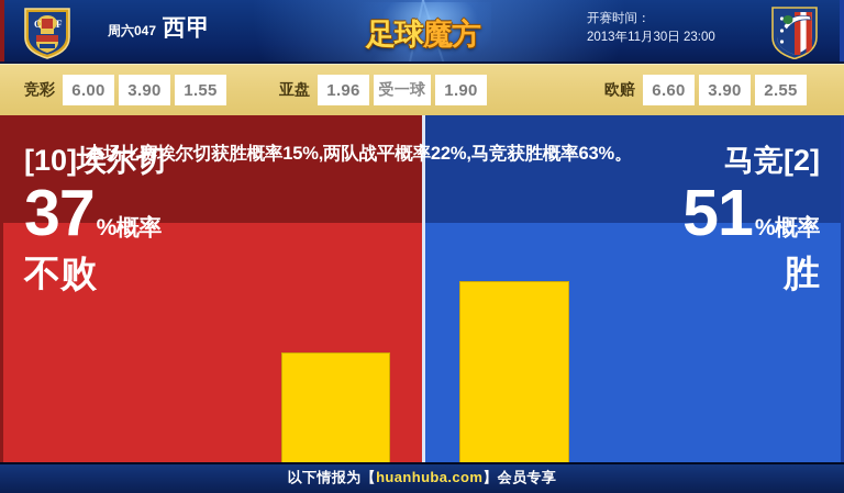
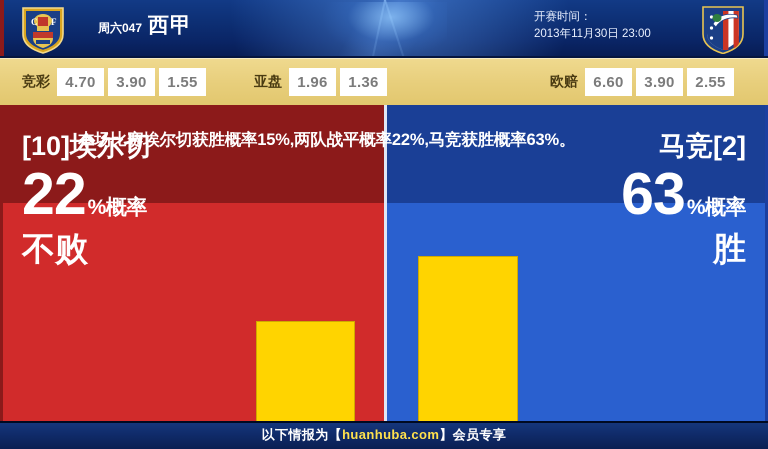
  C
  F
  周六047
  西甲
- 足球魔方
  开赛时间：
  2013年11月30日 23:00
  竞彩
- 6.00
+ 4.70
  3.90
  1.55
  亚盘
  1.96
- 受一球
- 1.90
+ 1.36
  欧赔
  6.60
  3.90
  2.55
  [10]埃尔切
- 37
+ 22
  %概率
  不败
  马竞[2]
- 51
+ 63
  %概率
  胜
  本场比赛埃尔切获胜概率15%,两队战平概率22%,马竞获胜概率63%。
  以下情报为【huanhuba.com】会员专享
